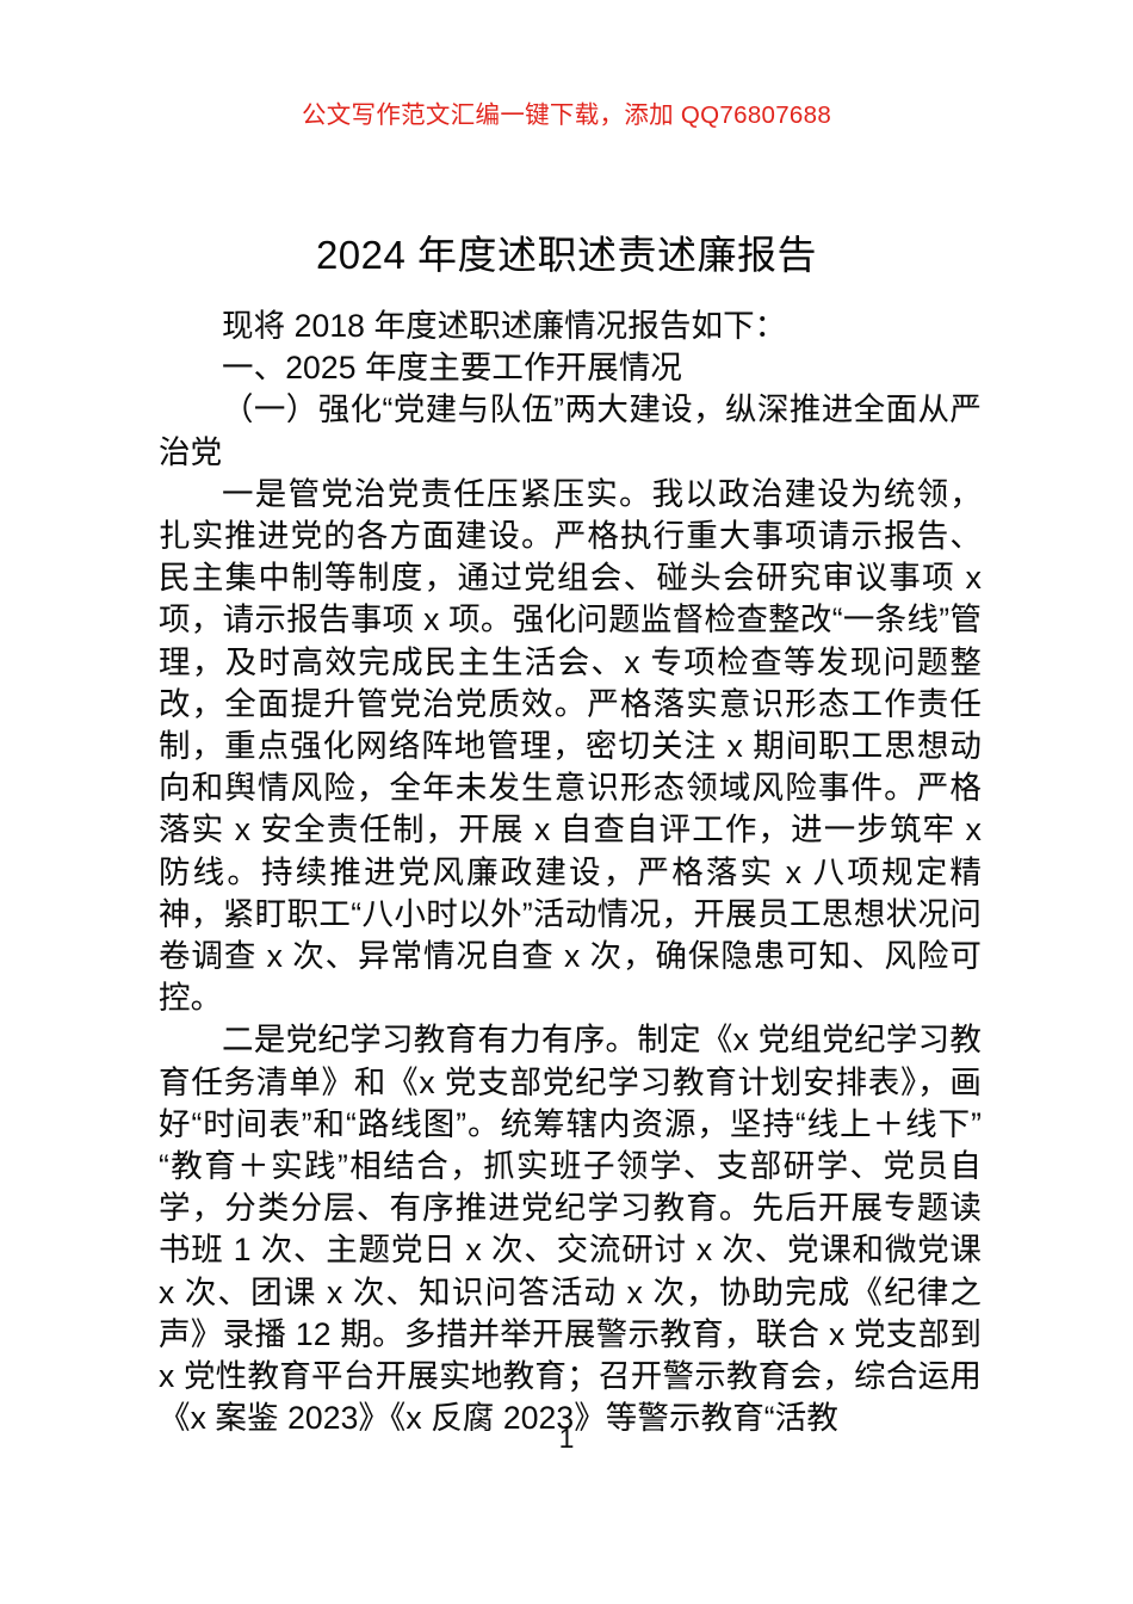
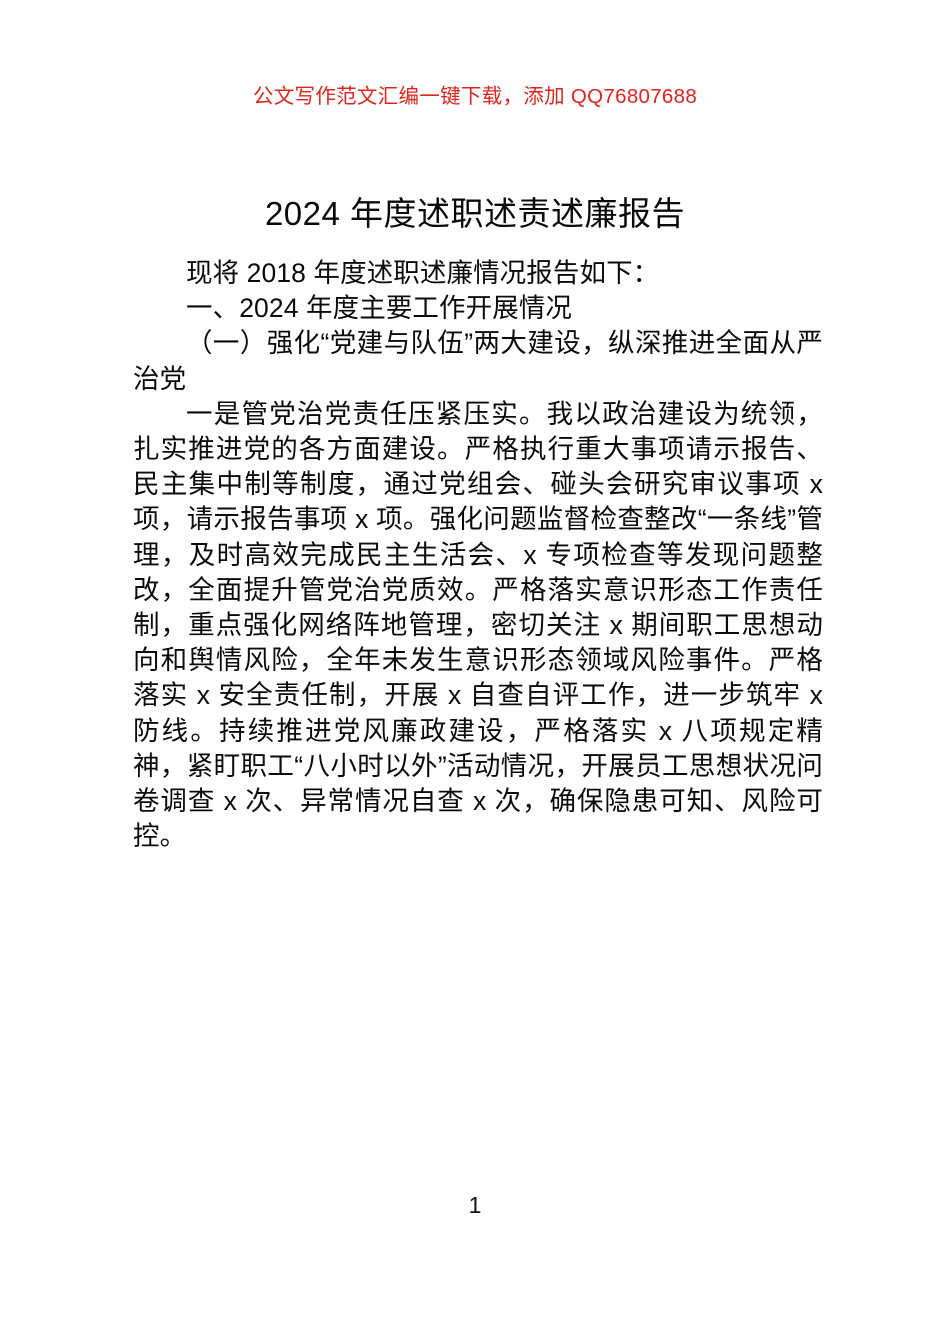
  公文写作范文汇编一键下载，添加 QQ76807688
  2024 年度述职述责述廉报告
  现将 2018 年度述职述廉情况报告如下：
- 一、2025 年度主要工作开展情况
+ 一、2024 年度主要工作开展情况
  （一）强化“党建与队伍”两大建设，纵深推进全面从严治党
  一是管党治党责任压紧压实。我以政治建设为统领，扎实推进党的各方面建设。严格执行重大事项请示报告、民主集中制等制度，通过党组会、碰头会研究审议事项 x 项，请示报告事项 x 项。强化问题监督检查整改“一条线”管理，及时高效完成民主生活会、x 专项检查等发现问题整改，全面提升管党治党质效。严格落实意识形态工作责任制，重点强化网络阵地管理，密切关注 x 期间职工思想动向和舆情风险，全年未发生意识形态领域风险事件。严格落实 x 安全责任制，开展 x 自查自评工作，进一步筑牢 x 防线。持续推进党风廉政建设，严格落实 x 八项规定精神，紧盯职工“八小时以外”活动情况，开展员工思想状况问卷调查 x 次、异常情况自查 x 次，确保隐患可知、风险可控。
- 二是党纪学习教育有力有序。制定《x 党组党纪学习教育任务清单》和《x 党支部党纪学习教育计划安排表》，画好“时间表”和“路线图”。统筹辖内资源，坚持“线上＋线下”“教育＋实践”相结合，抓实班子领学、支部研学、党员自学，分类分层、有序推进党纪学习教育。先后开展专题读书班 1 次、主题党日 x 次、交流研讨 x 次、党课和微党课 x 次、团课 x 次、知识问答活动 x 次，协助完成《纪律之声》录播 12 期。多措并举开展警示教育，联合 x 党支部到 x 党性教育平台开展实地教育；召开警示教育会，综合运用《x 案鉴 2023》《x 反腐 2023》等警示教育“活教
  1
